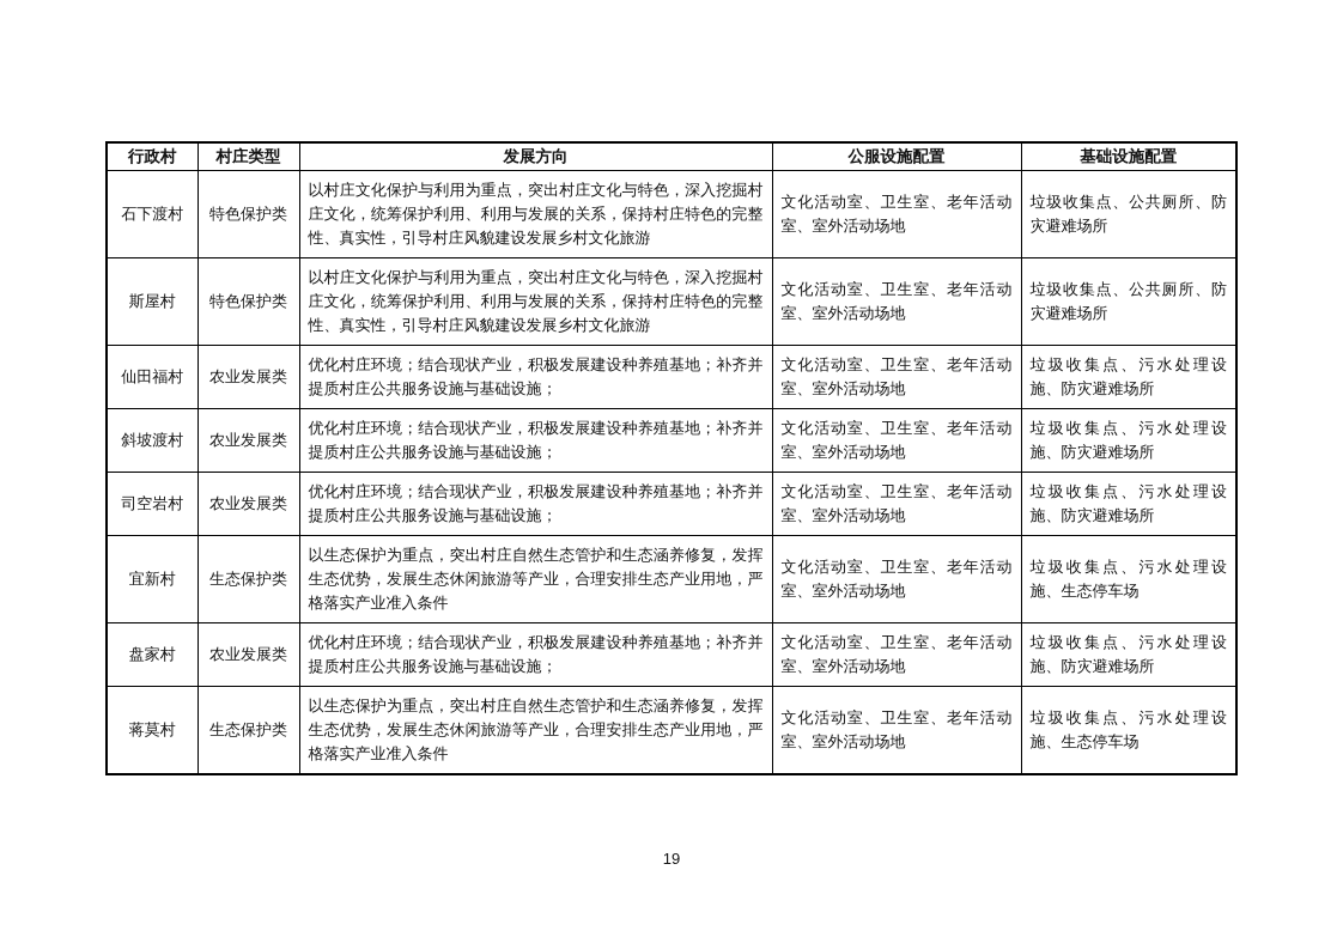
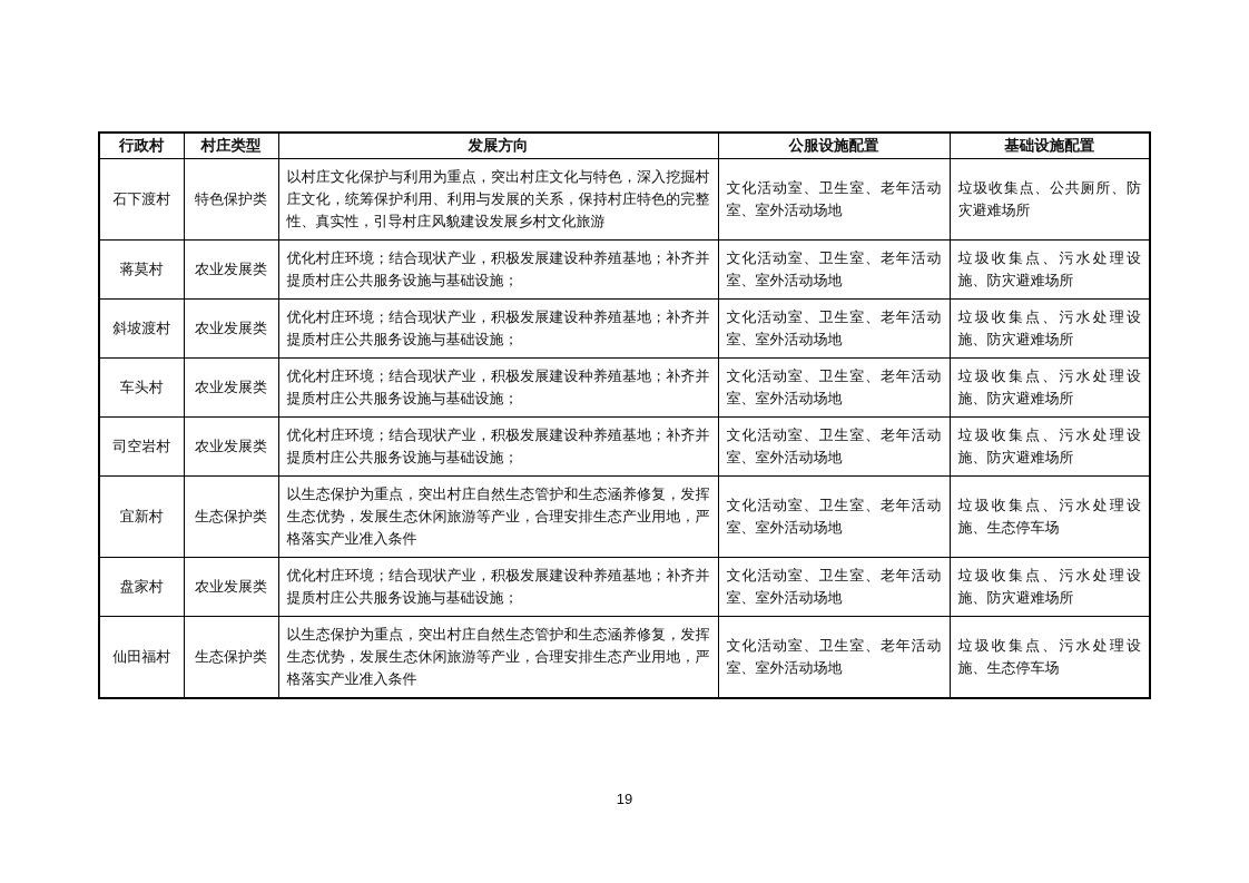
  行政村	村庄类型	发展方向	公服设施配置	基础设施配置
  石下渡村	特色保护类	以村庄文化保护与利用为重点，突出村庄文化与特色，深入挖掘村庄文化，统筹保护利用、利用与发展的关系，保持村庄特色的完整性、真实性，引导村庄风貌建设发展乡村文化旅游	文化活动室、卫生室、老年活动室、室外活动场地	垃圾收集点、公共厕所、防灾避难场所
- 斯屋村	特色保护类	以村庄文化保护与利用为重点，突出村庄文化与特色，深入挖掘村庄文化，统筹保护利用、利用与发展的关系，保持村庄特色的完整性、真实性，引导村庄风貌建设发展乡村文化旅游	文化活动室、卫生室、老年活动室、室外活动场地	垃圾收集点、公共厕所、防灾避难场所
- 仙田福村	农业发展类	优化村庄环境；结合现状产业，积极发展建设种养殖基地；补齐并提质村庄公共服务设施与基础设施；	文化活动室、卫生室、老年活动室、室外活动场地	垃圾收集点、污水处理设施、防灾避难场所
+ 蒋莫村	农业发展类	优化村庄环境；结合现状产业，积极发展建设种养殖基地；补齐并提质村庄公共服务设施与基础设施；	文化活动室、卫生室、老年活动室、室外活动场地	垃圾收集点、污水处理设施、防灾避难场所
  斜坡渡村	农业发展类	优化村庄环境；结合现状产业，积极发展建设种养殖基地；补齐并提质村庄公共服务设施与基础设施；	文化活动室、卫生室、老年活动室、室外活动场地	垃圾收集点、污水处理设施、防灾避难场所
+ 车头村	农业发展类	优化村庄环境；结合现状产业，积极发展建设种养殖基地；补齐并提质村庄公共服务设施与基础设施；	文化活动室、卫生室、老年活动室、室外活动场地	垃圾收集点、污水处理设施、防灾避难场所
  司空岩村	农业发展类	优化村庄环境；结合现状产业，积极发展建设种养殖基地；补齐并提质村庄公共服务设施与基础设施；	文化活动室、卫生室、老年活动室、室外活动场地	垃圾收集点、污水处理设施、防灾避难场所
  宜新村	生态保护类	以生态保护为重点，突出村庄自然生态管护和生态涵养修复，发挥生态优势，发展生态休闲旅游等产业，合理安排生态产业用地，严格落实产业准入条件	文化活动室、卫生室、老年活动室、室外活动场地	垃圾收集点、污水处理设施、生态停车场
  盘家村	农业发展类	优化村庄环境；结合现状产业，积极发展建设种养殖基地；补齐并提质村庄公共服务设施与基础设施；	文化活动室、卫生室、老年活动室、室外活动场地	垃圾收集点、污水处理设施、防灾避难场所
- 蒋莫村	生态保护类	以生态保护为重点，突出村庄自然生态管护和生态涵养修复，发挥生态优势，发展生态休闲旅游等产业，合理安排生态产业用地，严格落实产业准入条件	文化活动室、卫生室、老年活动室、室外活动场地	垃圾收集点、污水处理设施、生态停车场
+ 仙田福村	生态保护类	以生态保护为重点，突出村庄自然生态管护和生态涵养修复，发挥生态优势，发展生态休闲旅游等产业，合理安排生态产业用地，严格落实产业准入条件	文化活动室、卫生室、老年活动室、室外活动场地	垃圾收集点、污水处理设施、生态停车场
  19
